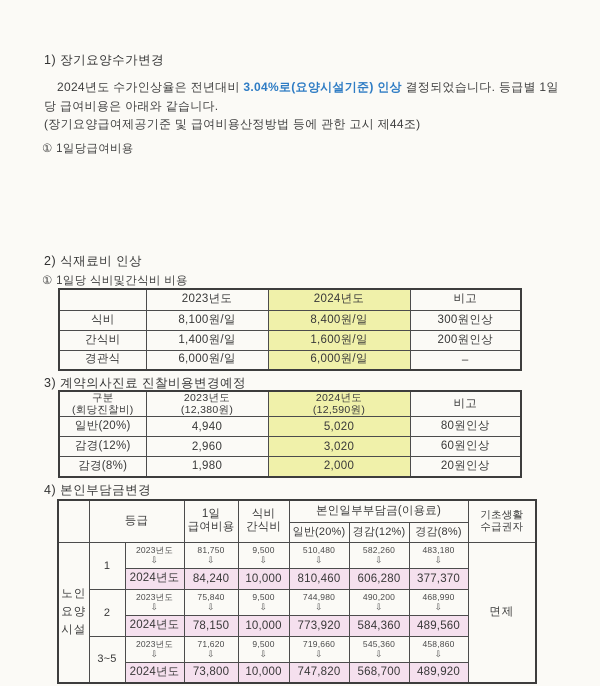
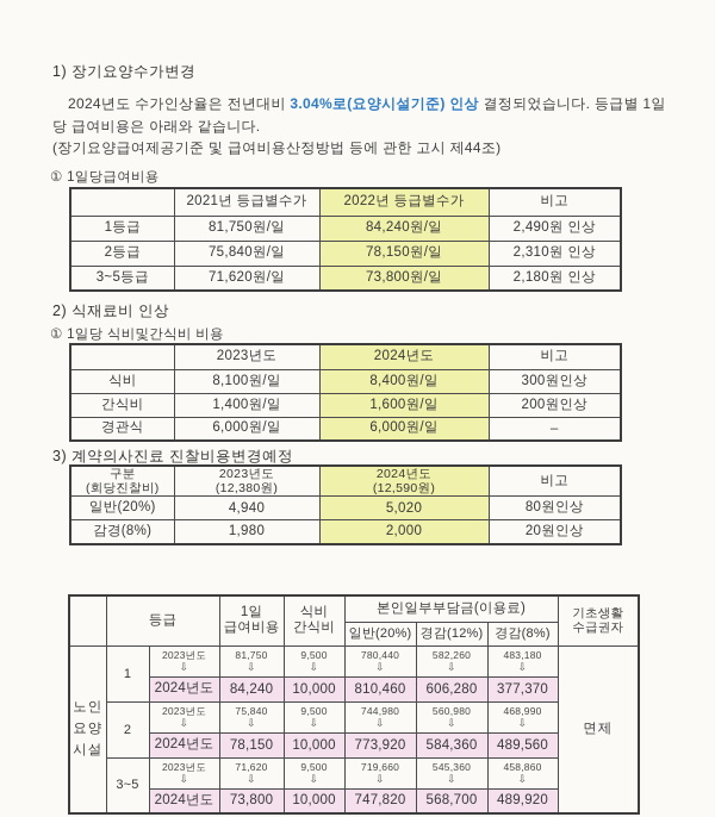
  1) 장기요양수가변경
  2024년도 수가인상율은 전년대비 3.04%로(요양시설기준) 인상 결정되었습니다. 등급별 1일당 급여비용은 아래와 같습니다.
  (장기요양급여제공기준 및 급여비용산정방법 등에 관한 고시 제44조)
  ① 1일당급여비용
+ 	2021년 등급별수가	2022년 등급별수가	비고
+ 1등급	81,750원/일	84,240원/일	2,490원 인상
+ 2등급	75,840원/일	78,150원/일	2,310원 인상
+ 3~5등급	71,620원/일	73,800원/일	2,180원 인상
  2) 식재료비 인상
  ① 1일당 식비및간식비 비용
  	2023년도	2024년도	비고
  식비	8,100원/일	8,400원/일	300원인상
  간식비	1,400원/일	1,600원/일	200원인상
  경관식	6,000원/일	6,000원/일	–
  3) 계약의사진료 진찰비용변경예정
  구분(회당진찰비)	2023년도(12,380원)	2024년도(12,590원)	비고
  일반(20%)	4,940	5,020	80원인상
- 감경(12%)	2,960	3,020	60원인상
  감경(8%)	1,980	2,000	20원인상
- 4) 본인부담금변경
  	등급	1일급여비용	식비간식비	본인일부부담금(이용료)	기초생활수급권자
  일반(20%)	경감(12%)	경감(8%)
- 노인요양시설	1	2023년도⇩	81,750⇩	9,500⇩	510,480⇩	582,260⇩	483,180⇩	면제
+ 노인요양시설	1	2023년도⇩	81,750⇩	9,500⇩	780,440⇩	582,260⇩	483,180⇩	면제
  2024년도	84,240	10,000	810,460	606,280	377,370
- 2	2023년도⇩	75,840⇩	9,500⇩	744,980⇩	490,200⇩	468,990⇩
+ 2	2023년도⇩	75,840⇩	9,500⇩	744,980⇩	560,980⇩	468,990⇩
  2024년도	78,150	10,000	773,920	584,360	489,560
  3~5	2023년도⇩	71,620⇩	9,500⇩	719,660⇩	545,360⇩	458,860⇩
  2024년도	73,800	10,000	747,820	568,700	489,920
